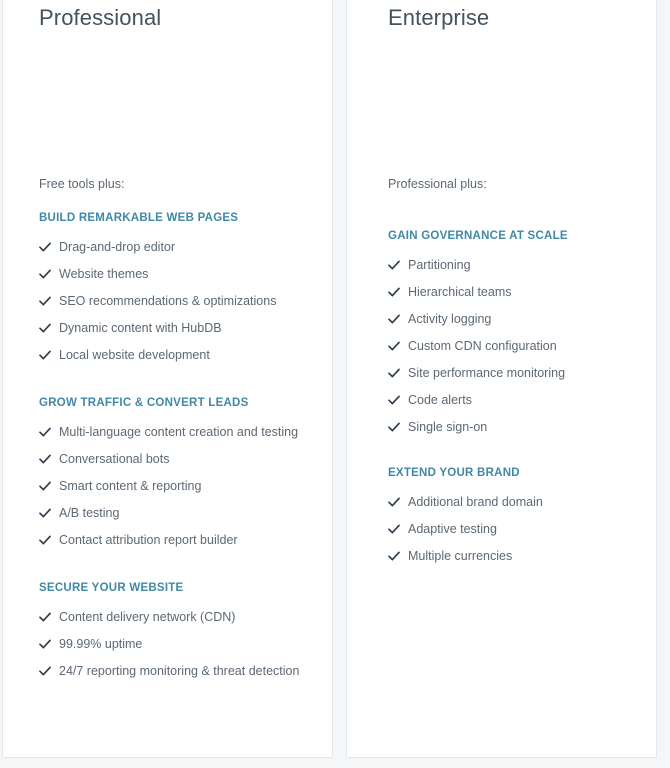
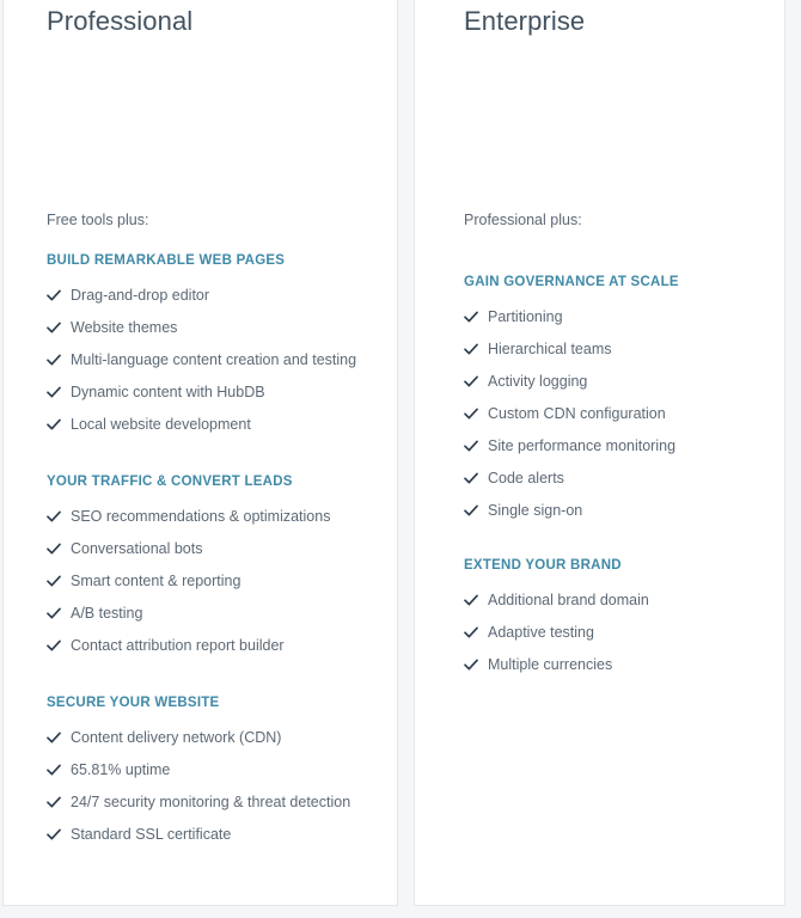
  Professional
  Free tools plus:
  BUILD REMARKABLE WEB PAGES
  Drag-and-drop editor
  Website themes
- SEO recommendations & optimizations
+ Multi-language content creation and testing
  Dynamic content with HubDB
  Local website development
- GROW TRAFFIC & CONVERT LEADS
+ YOUR TRAFFIC & CONVERT LEADS
- Multi-language content creation and testing
+ SEO recommendations & optimizations
  Conversational bots
  Smart content & reporting
  A/B testing
  Contact attribution report builder
  SECURE YOUR WEBSITE
  Content delivery network (CDN)
- 99.99% uptime
+ 65.81% uptime
- 24/7 reporting monitoring & threat detection
+ 24/7 security monitoring & threat detection
+ Standard SSL certificate
  Enterprise
  Professional plus:
  GAIN GOVERNANCE AT SCALE
  Partitioning
  Hierarchical teams
  Activity logging
  Custom CDN configuration
  Site performance monitoring
  Code alerts
  Single sign-on
  EXTEND YOUR BRAND
  Additional brand domain
  Adaptive testing
  Multiple currencies
